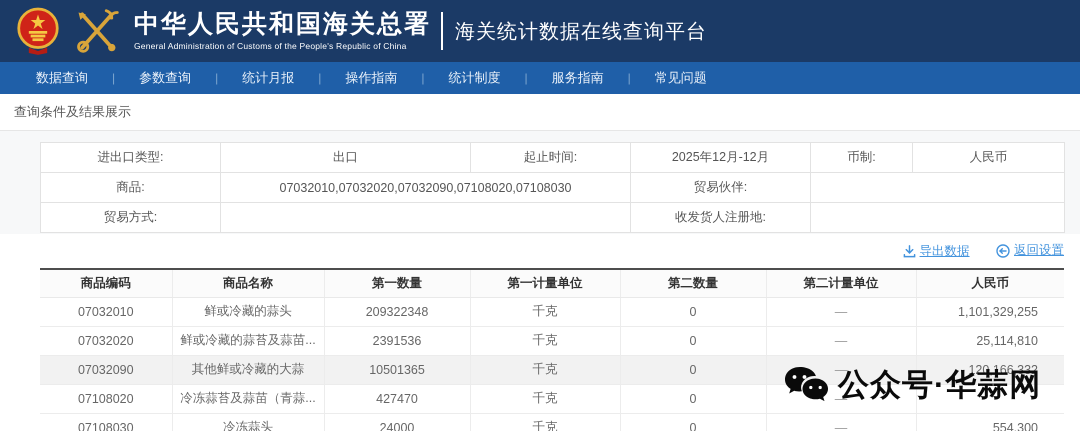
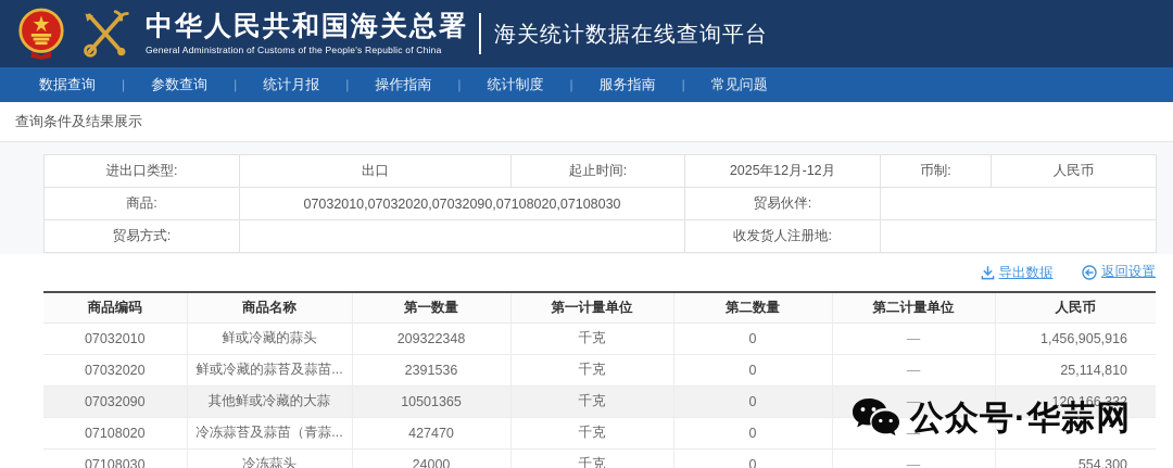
  中华人民共和国海关总署
  General Administration of Customs of the People's Republic of China
  海关统计数据在线查询平台
  数据查询
  |
  参数查询
  |
  统计月报
  |
  操作指南
  |
  统计制度
  |
  服务指南
  |
  常见问题
  查询条件及结果展示
  进出口类型:	出口	起止时间:	2025年12月-12月	币制:	人民币
  商品:	07032010,07032020,07032090,07108020,07108030	贸易伙伴:
  贸易方式:		收发货人注册地:
  导出数据
  返回设置
  商品编码	商品名称	第一数量	第一计量单位	第二数量	第二计量单位	人民币
- 07032010	鲜或冷藏的蒜头	209322348	千克	0	—	1,101,329,255
+ 07032010	鲜或冷藏的蒜头	209322348	千克	0	—	1,456,905,916
  07032020	鲜或冷藏的蒜苔及蒜苗...	2391536	千克	0	—	25,114,810
  07032090	其他鲜或冷藏的大蒜	10501365	千克	0	—	120,166,332
  07108020	冷冻蒜苔及蒜苗（青蒜...	427470	千克	0	—
  07108030	冷冻蒜头	24000	千克	0	—	554,300
  公众号·华蒜网
